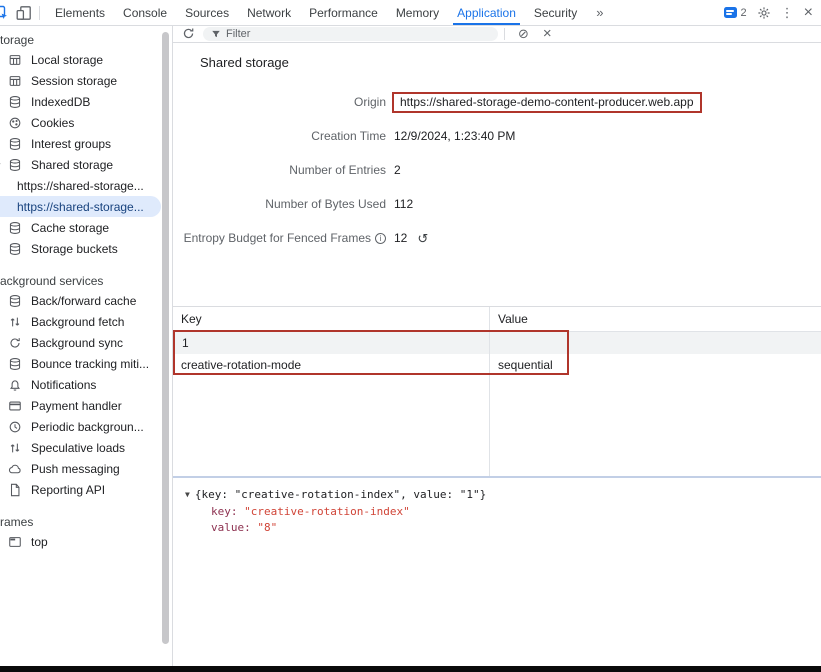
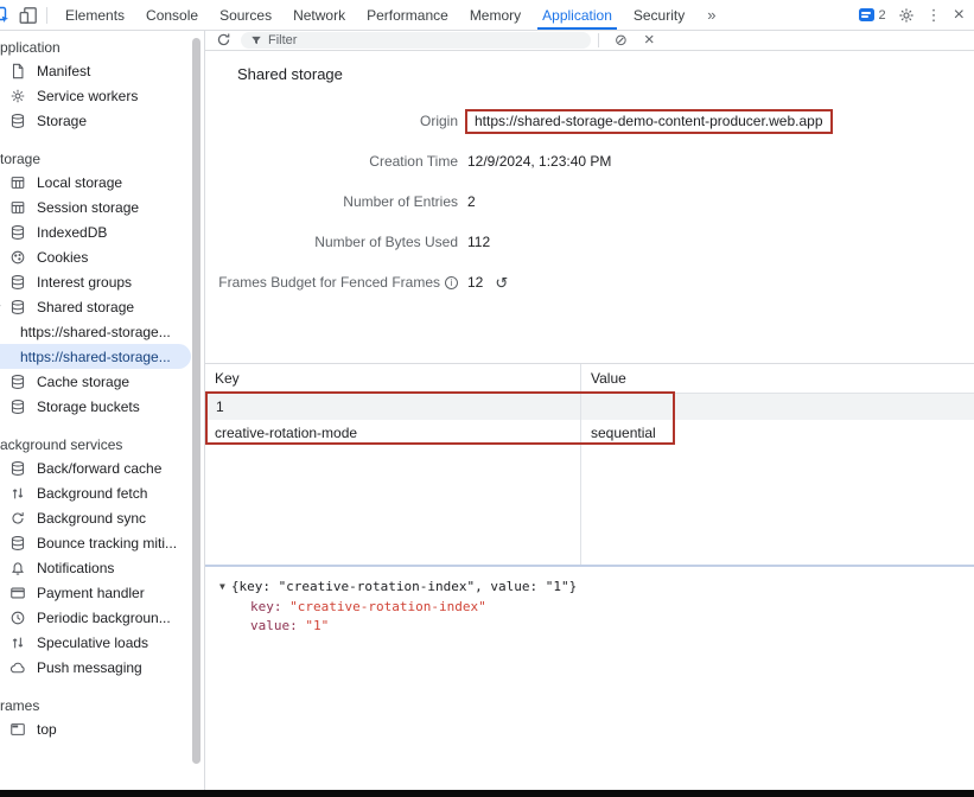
  Elements
  Console
  Sources
  Network
  Performance
  Memory
  Application
  Security
  »
  2
  ⋮
  ×
+ pplication
+ Manifest
+ Service workers
+ Storage
  torage
  Local storage
  Session storage
  IndexedDB
  Cookies
  Interest groups
  Shared storage
  https://shared-storage...
  https://shared-storage...
  Cache storage
  Storage buckets
  ackground services
  Back/forward cache
  Background fetch
  Background sync
  Bounce tracking miti...
  Notifications
  Payment handler
  Periodic backgroun...
  Speculative loads
  Push messaging
- Reporting API
  rames
  top
  Filter
  ⊘
  ×
  Shared storage
  Origin
  https://shared-storage-demo-content-producer.web.app
  Creation Time
  12/9/2024, 1:23:40 PM
  Number of Entries
  2
  Number of Bytes Used
  112
- Entropy Budget for Fenced Frames
+ Frames Budget for Fenced Frames
  i
  12
  ↺
  Key
  Value
  1
  creative-rotation-mode
  sequential
  ▼
  {key: "creative-rotation-index", value: "1"}
  key:
  "creative-rotation-index"
  value:
- "8"
+ "1"
